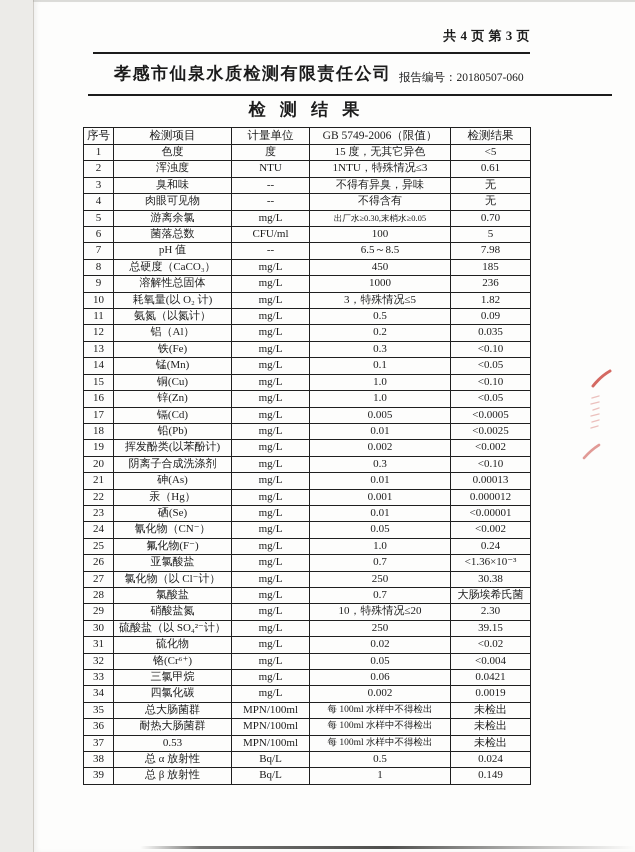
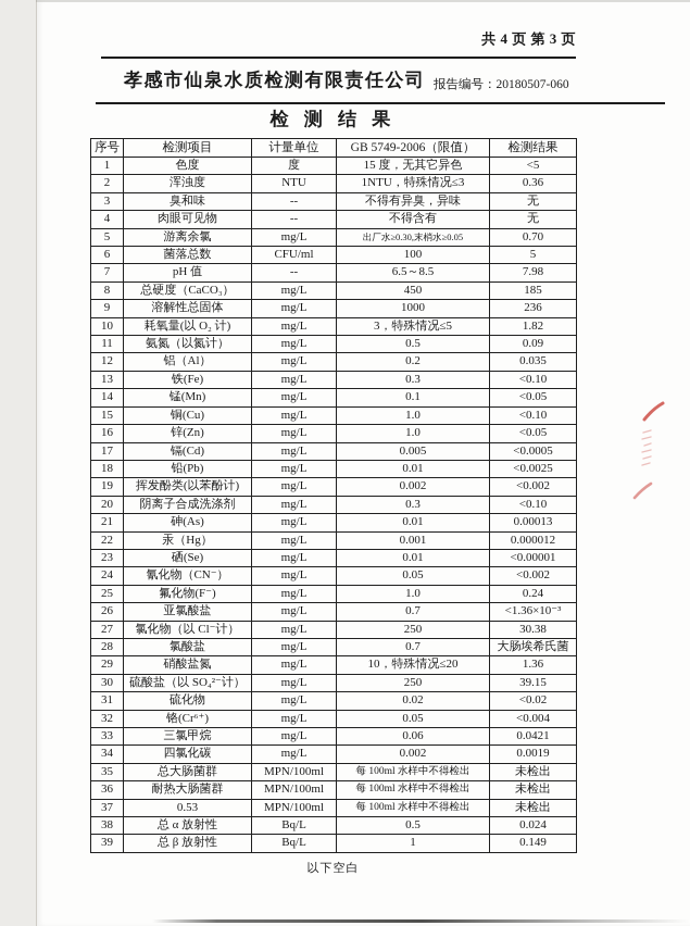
  共 4 页 第 3 页
  孝感市仙泉水质检测有限责任公司
  报告编号：20180507-060
  检 测 结 果
  序号	检测项目	计量单位	GB 5749-2006（限值）	检测结果
  1	色度	度	15 度，无其它异色	<5
- 2	浑浊度	NTU	1NTU，特殊情况≤3	0.61
+ 2	浑浊度	NTU	1NTU，特殊情况≤3	0.36
  3	臭和味	--	不得有异臭，异味	无
  4	肉眼可见物	--	不得含有	无
  5	游离余氯	mg/L	出厂水≥0.30,末梢水≥0.05	0.70
  6	菌落总数	CFU/ml	100	5
  7	pH 值	--	6.5～8.5	7.98
  8	总硬度（CaCO₃）	mg/L	450	185
  9	溶解性总固体	mg/L	1000	236
  10	耗氧量(以 O₂ 计)	mg/L	3，特殊情况≤5	1.82
  11	氨氮（以氮计）	mg/L	0.5	0.09
  12	铝（Al）	mg/L	0.2	0.035
  13	铁(Fe)	mg/L	0.3	<0.10
  14	锰(Mn)	mg/L	0.1	<0.05
  15	铜(Cu)	mg/L	1.0	<0.10
  16	锌(Zn)	mg/L	1.0	<0.05
  17	镉(Cd)	mg/L	0.005	<0.0005
  18	铅(Pb)	mg/L	0.01	<0.0025
  19	挥发酚类(以苯酚计)	mg/L	0.002	<0.002
  20	阴离子合成洗涤剂	mg/L	0.3	<0.10
  21	砷(As)	mg/L	0.01	0.00013
  22	汞（Hg）	mg/L	0.001	0.000012
  23	硒(Se)	mg/L	0.01	<0.00001
  24	氰化物（CN⁻）	mg/L	0.05	<0.002
  25	氟化物(F⁻)	mg/L	1.0	0.24
  26	亚氯酸盐	mg/L	0.7	<1.36×10⁻³
  27	氯化物（以 Cl⁻计）	mg/L	250	30.38
  28	氯酸盐	mg/L	0.7	大肠埃希氏菌
- 29	硝酸盐氮	mg/L	10，特殊情况≤20	2.30
+ 29	硝酸盐氮	mg/L	10，特殊情况≤20	1.36
  30	硫酸盐（以 SO₄²⁻计）	mg/L	250	39.15
  31	硫化物	mg/L	0.02	<0.02
  32	铬(Cr⁶⁺)	mg/L	0.05	<0.004
  33	三氯甲烷	mg/L	0.06	0.0421
  34	四氯化碳	mg/L	0.002	0.0019
  35	总大肠菌群	MPN/100ml	每 100ml 水样中不得检出	未检出
  36	耐热大肠菌群	MPN/100ml	每 100ml 水样中不得检出	未检出
  37	0.53	MPN/100ml	每 100ml 水样中不得检出	未检出
  38	总 α 放射性	Bq/L	0.5	0.024
  39	总 β 放射性	Bq/L	1	0.149
+ 以下空白
